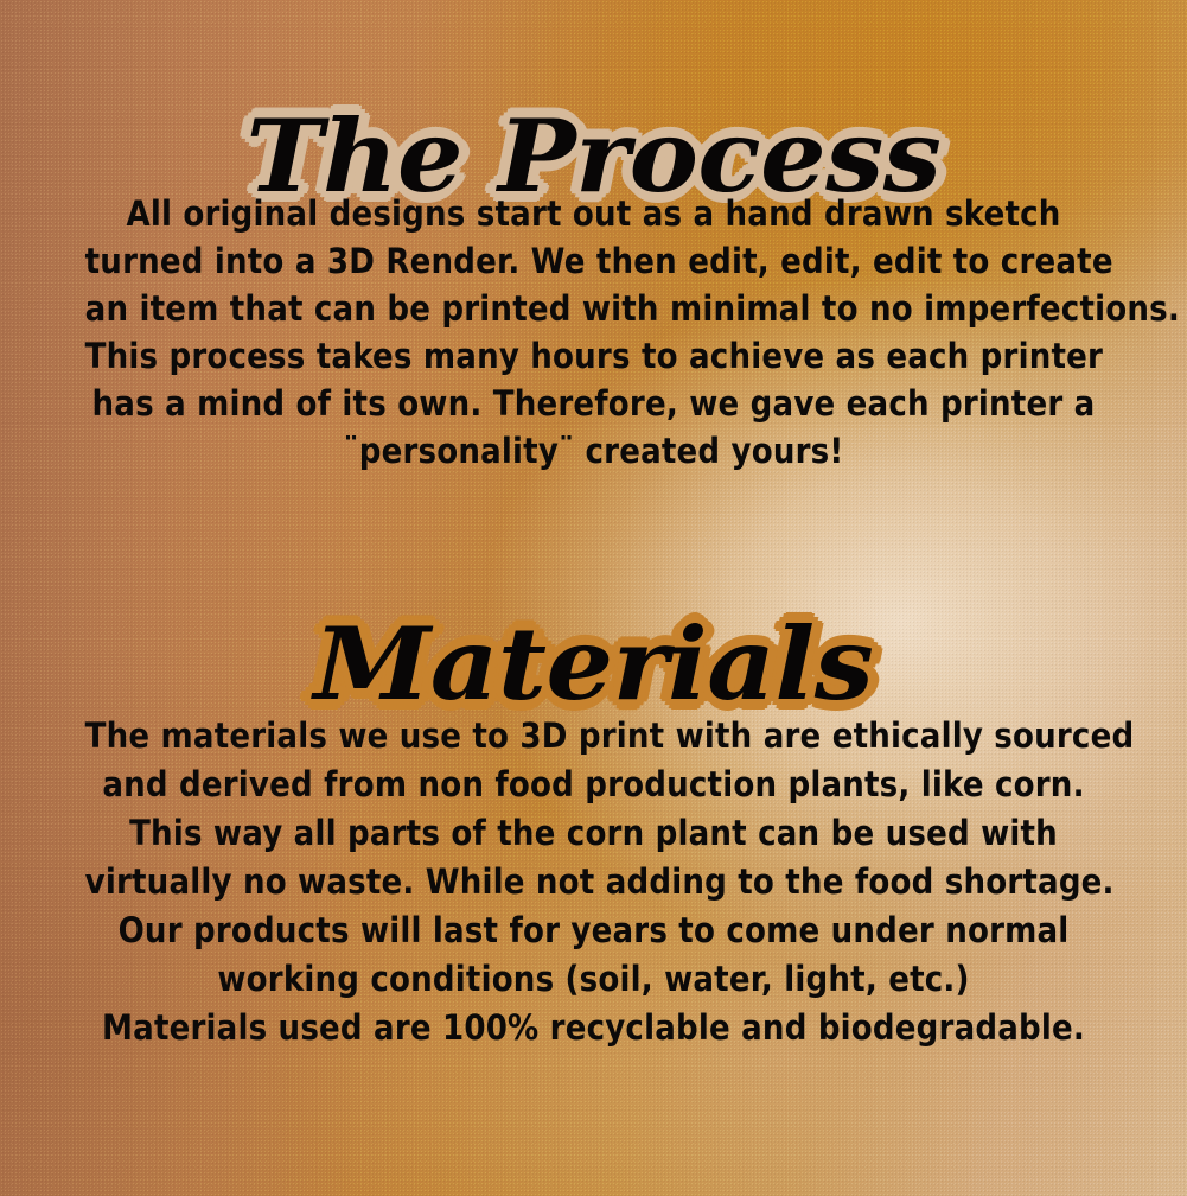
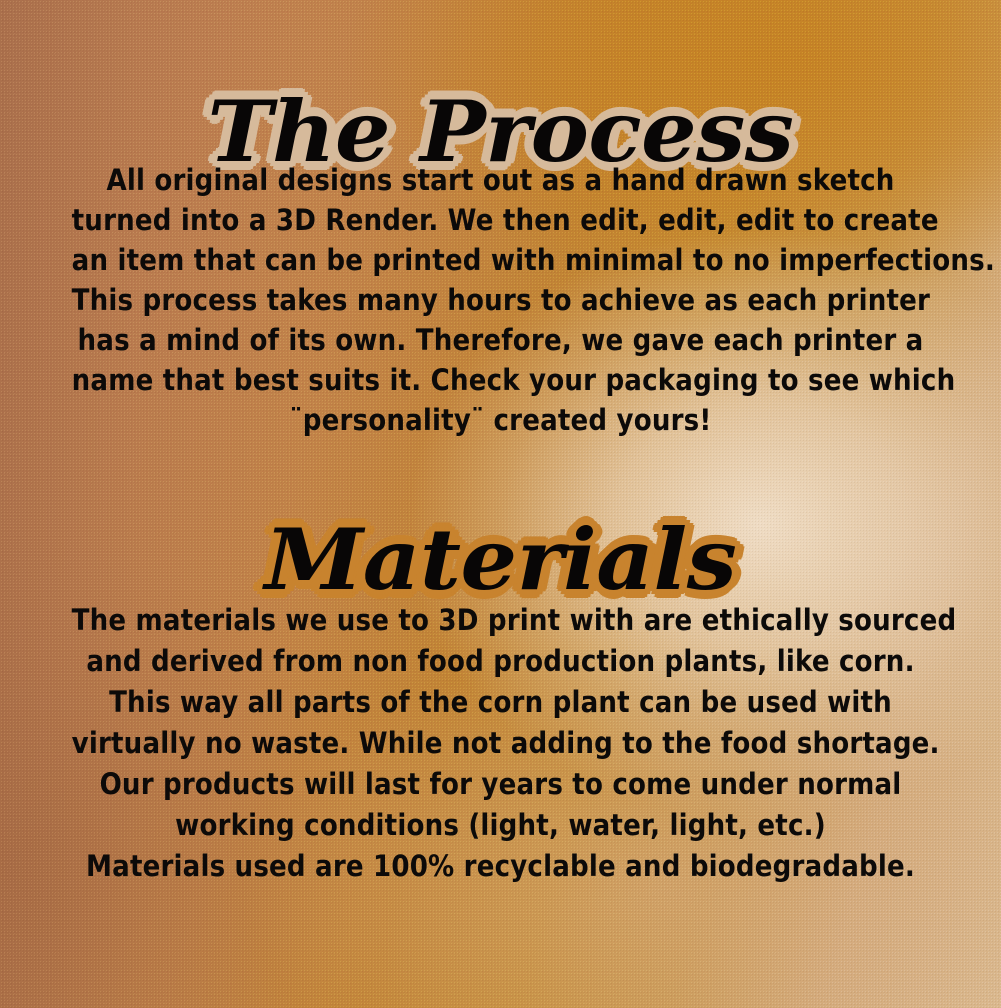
  The Process
  All original designs start out as a hand drawn sketch
  turned into a 3D Render. We then edit, edit, edit to create
  an item that can be printed with minimal to no imperfections.
  This process takes many hours to achieve as each printer
  has a mind of its own. Therefore, we gave each printer a
+ name that best suits it. Check your packaging to see which
  ¨personality¨ created yours!
  Materials
  The materials we use to 3D print with are ethically sourced
  and derived from non food production plants, like corn.
  This way all parts of the corn plant can be used with
  virtually no waste. While not adding to the food shortage.
  Our products will last for years to come under normal
- working conditions (soil, water, light, etc.)
+ working conditions (light, water, light, etc.)
  Materials used are 100% recyclable and biodegradable.
